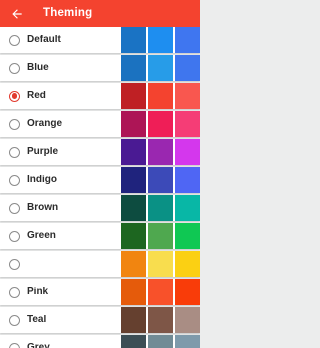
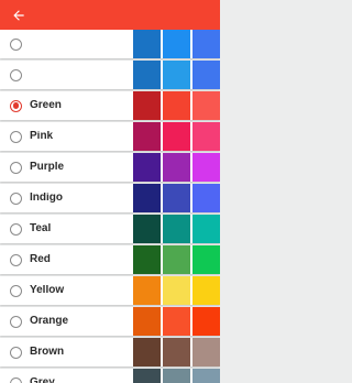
- Theming
- Default
- Blue
- Red
+ Green
- Orange
+ Pink
  Purple
  Indigo
- Brown
+ Teal
- Green
+ Red
+ Yellow
- Pink
+ Orange
- Teal
+ Brown
